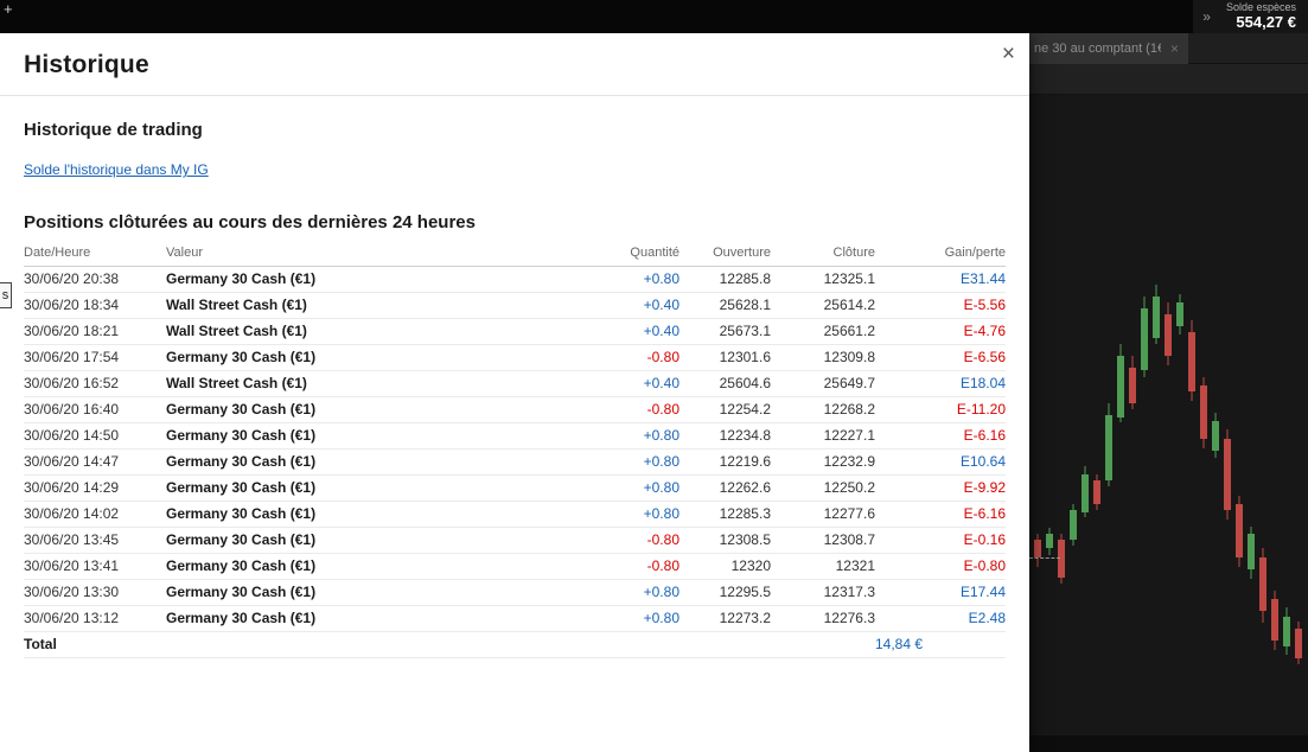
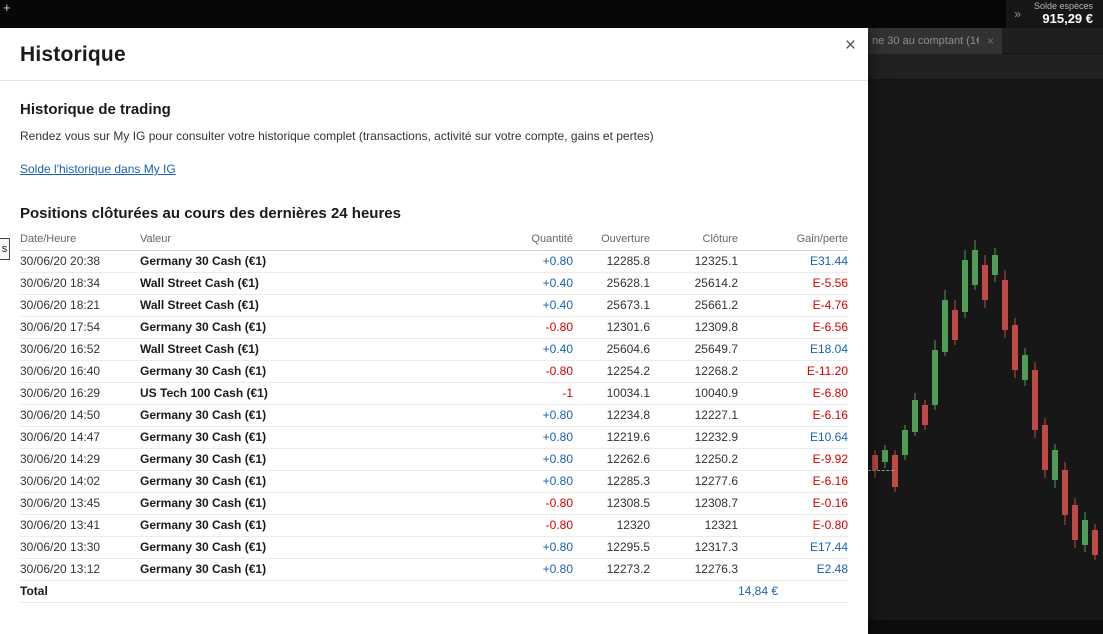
  +
  »
  Solde espèces
- 554,27 €
+ 915,29 €
  ne 30 au comptant (1
  ×
  ×
  Historique
  Historique de trading
+ Rendez vous sur My IG pour consulter votre historique complet (transactions, activité sur votre compte, gains et pertes)
  Solde l'historique dans My IG
  Positions clôturées au cours des dernières 24 heures
  Date/Heure	Valeur	Quantité	Ouverture	Clôture	Gain/perte
  30/06/20 20:38	Germany 30 Cash (€1)	+0.80	12285.8	12325.1	E31.44
  30/06/20 18:34	Wall Street Cash (€1)	+0.40	25628.1	25614.2	E-5.56
  30/06/20 18:21	Wall Street Cash (€1)	+0.40	25673.1	25661.2	E-4.76
  30/06/20 17:54	Germany 30 Cash (€1)	-0.80	12301.6	12309.8	E-6.56
  30/06/20 16:52	Wall Street Cash (€1)	+0.40	25604.6	25649.7	E18.04
  30/06/20 16:40	Germany 30 Cash (€1)	-0.80	12254.2	12268.2	E-11.20
+ 30/06/20 16:29	US Tech 100 Cash (€1)	-1	10034.1	10040.9	E-6.80
  30/06/20 14:50	Germany 30 Cash (€1)	+0.80	12234.8	12227.1	E-6.16
  30/06/20 14:47	Germany 30 Cash (€1)	+0.80	12219.6	12232.9	E10.64
  30/06/20 14:29	Germany 30 Cash (€1)	+0.80	12262.6	12250.2	E-9.92
  30/06/20 14:02	Germany 30 Cash (€1)	+0.80	12285.3	12277.6	E-6.16
  30/06/20 13:45	Germany 30 Cash (€1)	-0.80	12308.5	12308.7	E-0.16
  30/06/20 13:41	Germany 30 Cash (€1)	-0.80	12320	12321	E-0.80
  30/06/20 13:30	Germany 30 Cash (€1)	+0.80	12295.5	12317.3	E17.44
  30/06/20 13:12	Germany 30 Cash (€1)	+0.80	12273.2	12276.3	E2.48
  Total	14,84 €
  s
